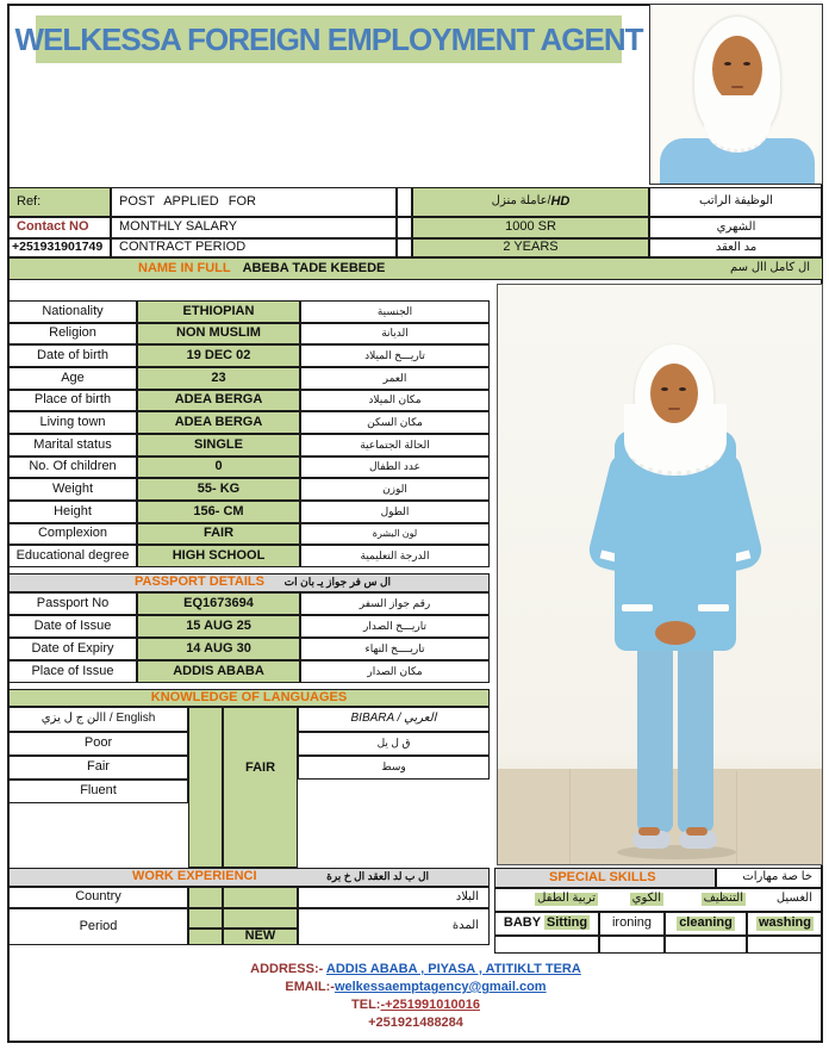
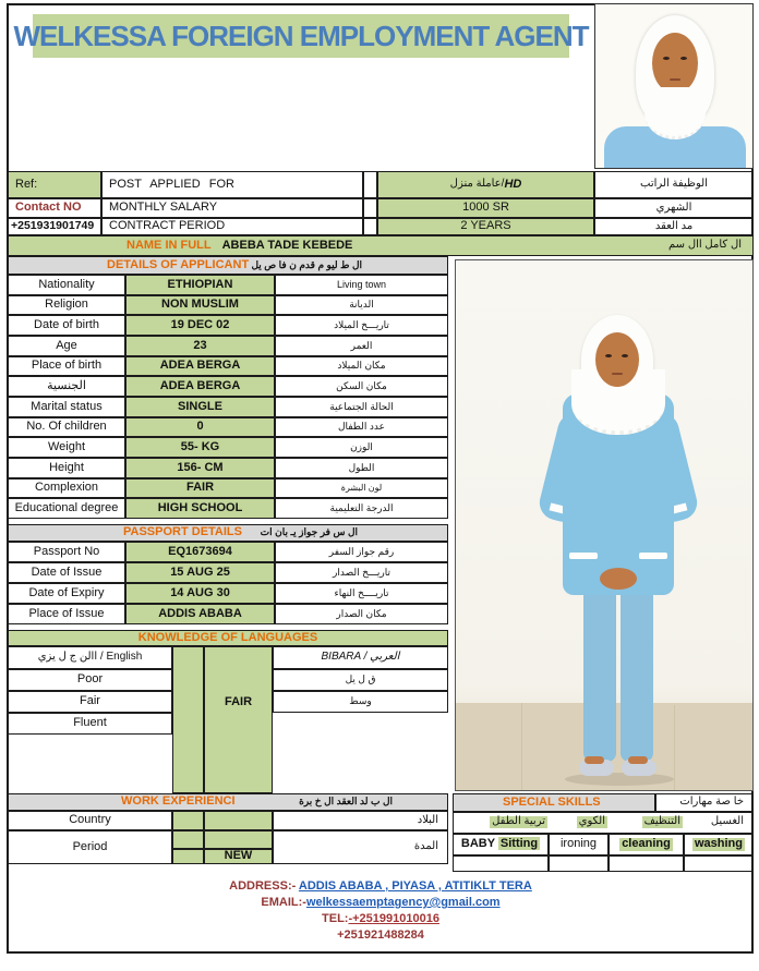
  WELKESSA FOREIGN EMPLOYMENT AGENT
  Ref:
  POST APPLIED FOR
  عاملة منزل/
  HD
  الوظيفة الراتب
  Contact NO
  MONTHLY SALARY
  1000 SR
  الشهري
  +251931901749
  CONTRACT PERIOD
  2 YEARS
  مد العقد
  NAME IN FULL
  ABEBA TADE KEBEDE
  ال كامل اال سم
+ DETAILS OF APPLICANT
+ ال ط ليو م قدم ن فا ص يل
  Nationality
  ETHIOPIAN
- الجنسية
+ Living town
  Religion
  NON MUSLIM
  الديانة
  Date of birth
  19 DEC 02
  تاريـــخ الميلاد
  Age
  23
  العمر
  Place of birth
  ADEA BERGA
  مكان الميلاد
- Living town
+ الجنسية
  ADEA BERGA
  مكان السكن
  Marital status
  SINGLE
  الحالة الجتماعية
  No. Of children
  0
  عدد الطفال
  Weight
  55- KG
  الوزن
  Height
  156- CM
  الطول
  Complexion
  FAIR
  لون البشرة
  Educational degree
  HIGH SCHOOL
  الدرجة التعليمية
  PASSPORT DETAILS
  ال س فر جواز يـ بان ات
  Passport No
  EQ1673694
  رقم جواز السفر
  Date of Issue
  15 AUG 25
  تاريـــخ الصدار
  Date of Expiry
  14 AUG 30
  تاريــــخ النهاء
  Place of Issue
  ADDIS ABABA
  مكان الصدار
  KNOWLEDGE OF LANGUAGES
  االن ج ل يزي / English
  BIBARA / العربي
  Poor
  ق ل يل
  Fair
  FAIR
  وسط
  Fluent
  WORK EXPERIENCI
  ال ب لد العقد ال خ برة
  Country
  البلاد
  Period
  المدة
  NEW
  SPECIAL SKILLS
  خا صة مهارات
  تربية الطفل
  الكوي
  التنظيف
  الغسيل
  BABY Sitting
  ironing
  cleaning
  washing
  ADDRESS:- ADDIS ABABA , PIYASA , ATITIKLT TERA
  EMAIL:-welkessaemptagency@gmail.com
  TEL:-+251991010016
  +251921488284
